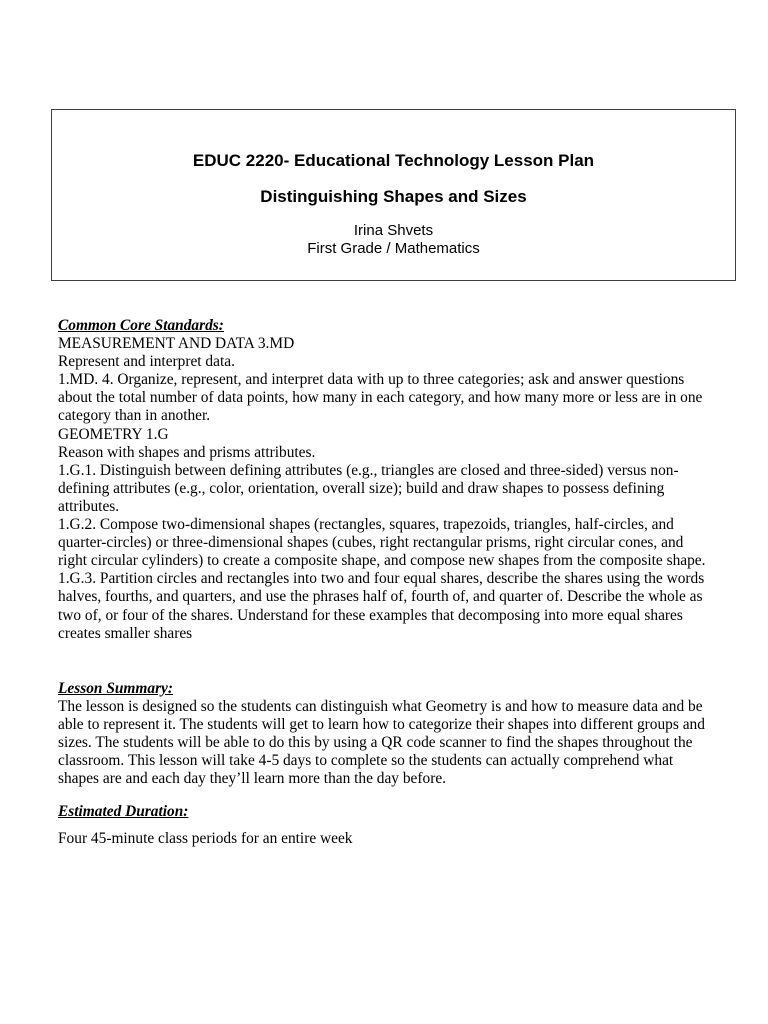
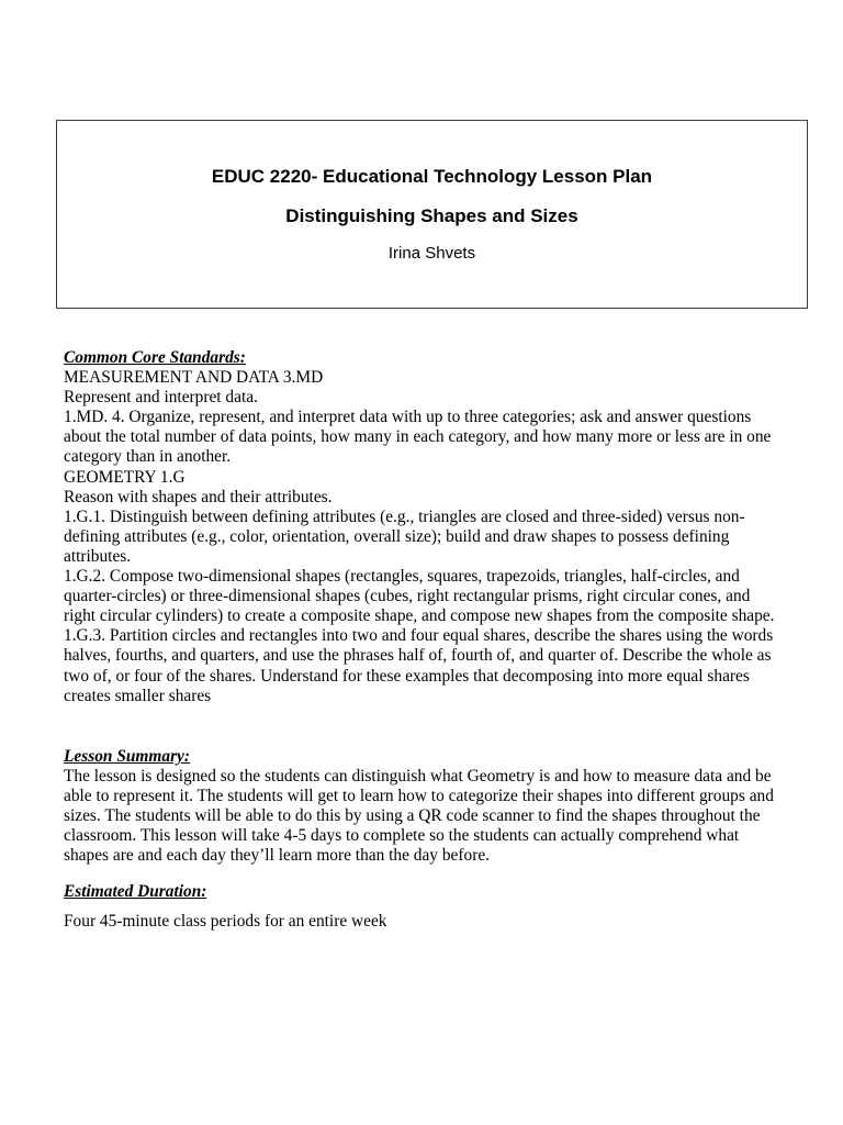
  EDUC 2220- Educational Technology Lesson Plan
  Distinguishing Shapes and Sizes
  Irina Shvets
- First Grade / Mathematics
  Common Core Standards:
  MEASUREMENT AND DATA 3.MD
  Represent and interpret data.
  1.MD. 4. Organize, represent, and interpret data with up to three categories; ask and answer questions about the total number of data points, how many in each category, and how many more or less are in one category than in another.
  GEOMETRY 1.G
- Reason with shapes and prisms attributes.
+ Reason with shapes and their attributes.
  1.G.1. Distinguish between defining attributes (e.g., triangles are closed and three-sided) versus non-defining attributes (e.g., color, orientation, overall size); build and draw shapes to possess defining attributes.
  1.G.2. Compose two-dimensional shapes (rectangles, squares, trapezoids, triangles, half-circles, and quarter-circles) or three-dimensional shapes (cubes, right rectangular prisms, right circular cones, and right circular cylinders) to create a composite shape, and compose new shapes from the composite shape.
  1.G.3. Partition circles and rectangles into two and four equal shares, describe the shares using the words halves, fourths, and quarters, and use the phrases half of, fourth of, and quarter of. Describe the whole as two of, or four of the shares. Understand for these examples that decomposing into more equal shares creates smaller shares
  Lesson Summary:
  The lesson is designed so the students can distinguish what Geometry is and how to measure data and be able to represent it. The students will get to learn how to categorize their shapes into different groups and sizes. The students will be able to do this by using a QR code scanner to find the shapes throughout the classroom. This lesson will take 4-5 days to complete so the students can actually comprehend what shapes are and each day they’ll learn more than the day before.
  Estimated Duration:
  Four 45-minute class periods for an entire week
